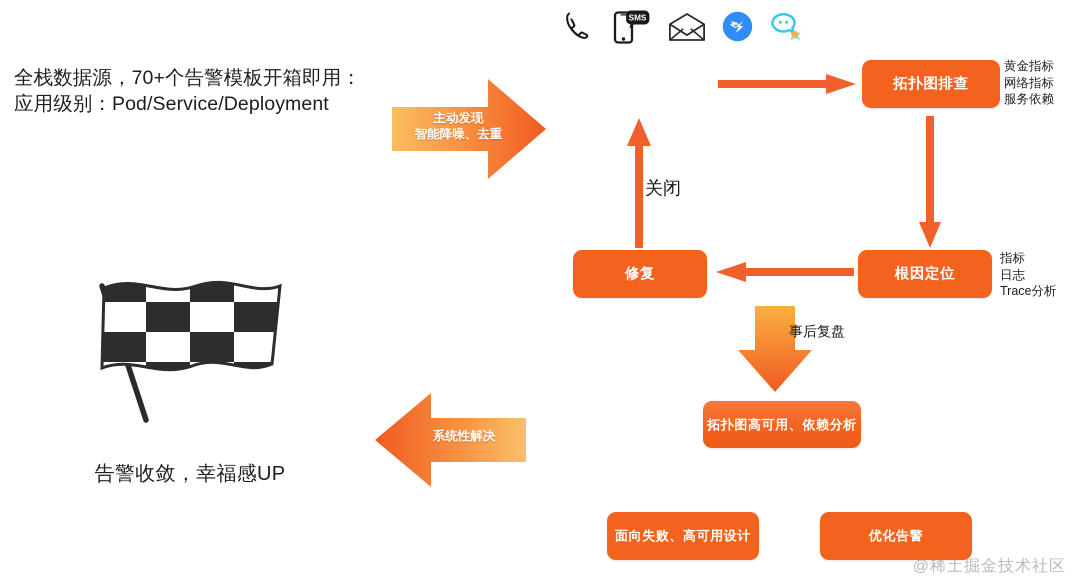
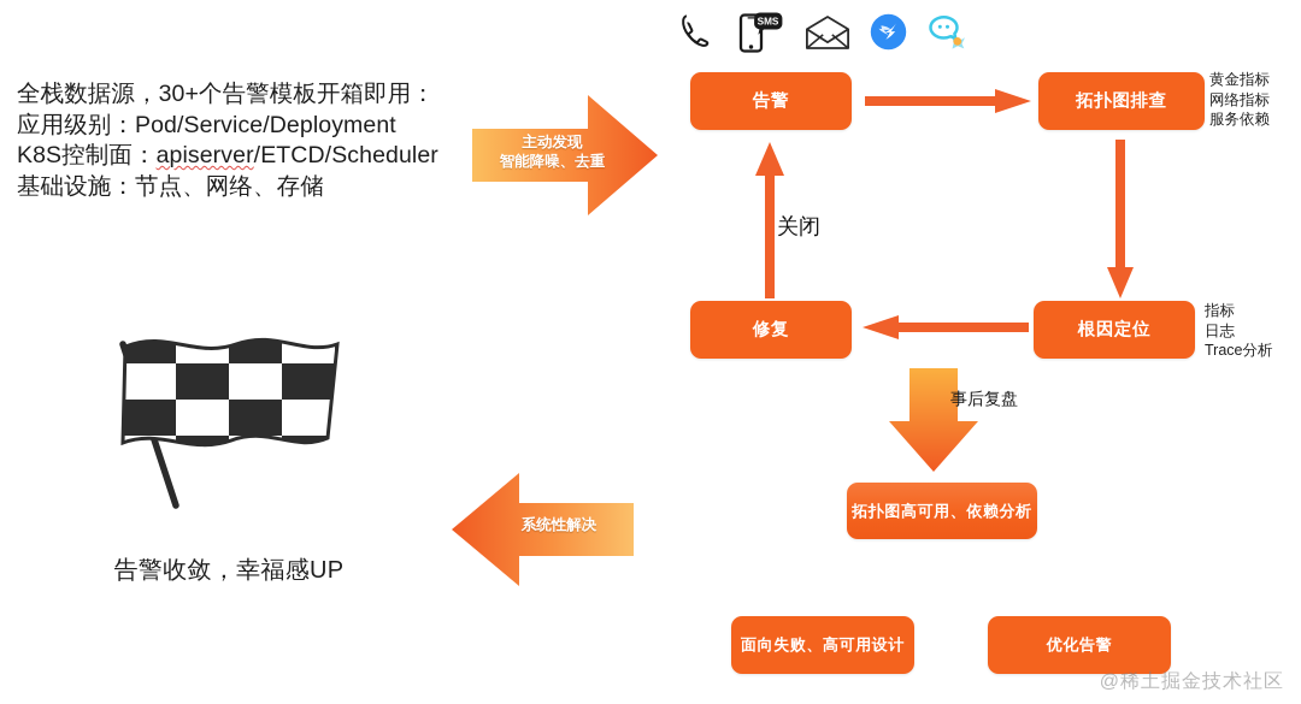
- 全栈数据源，70+个告警模板开箱即用：
+ 全栈数据源，30+个告警模板开箱即用：
  应用级别：Pod/Service/Deployment
+ K8S控制面：apiserver/ETCD/Scheduler
+ 基础设施：节点、网络、存储
  SMS
  主动发现
  智能降噪、去重
  系统性解决
  关闭
  事后复盘
+ 告警
  拓扑图排查
  修复
  根因定位
  拓扑图高可用、依赖分析
  面向失败、高可用设计
  优化告警
  黄金指标
  网络指标
  服务依赖
  指标
  日志
  Trace分析
  告警收敛，幸福感UP
  @稀土掘金技术社区
